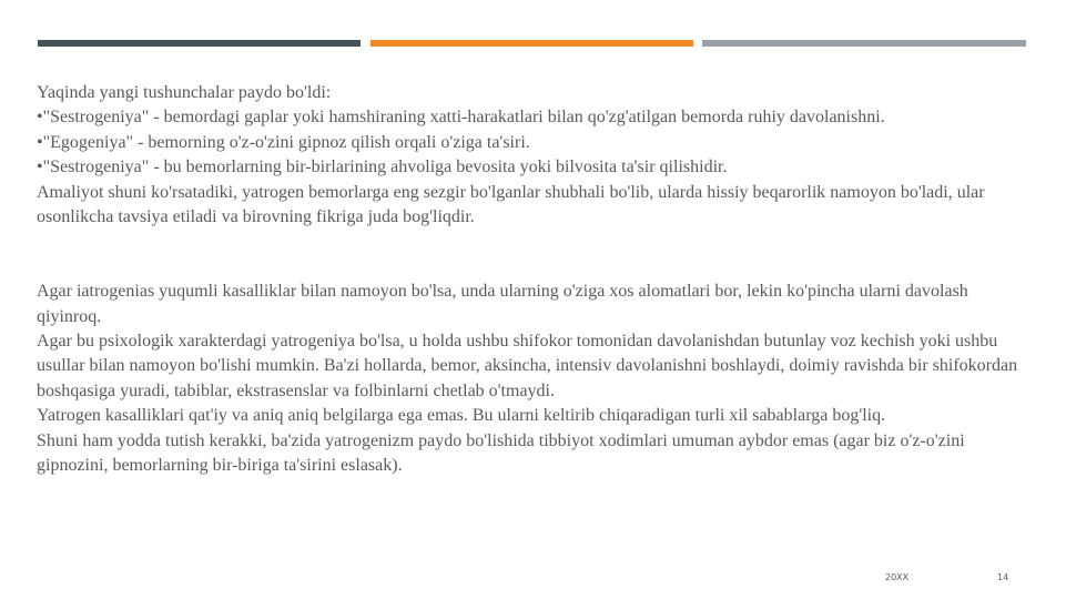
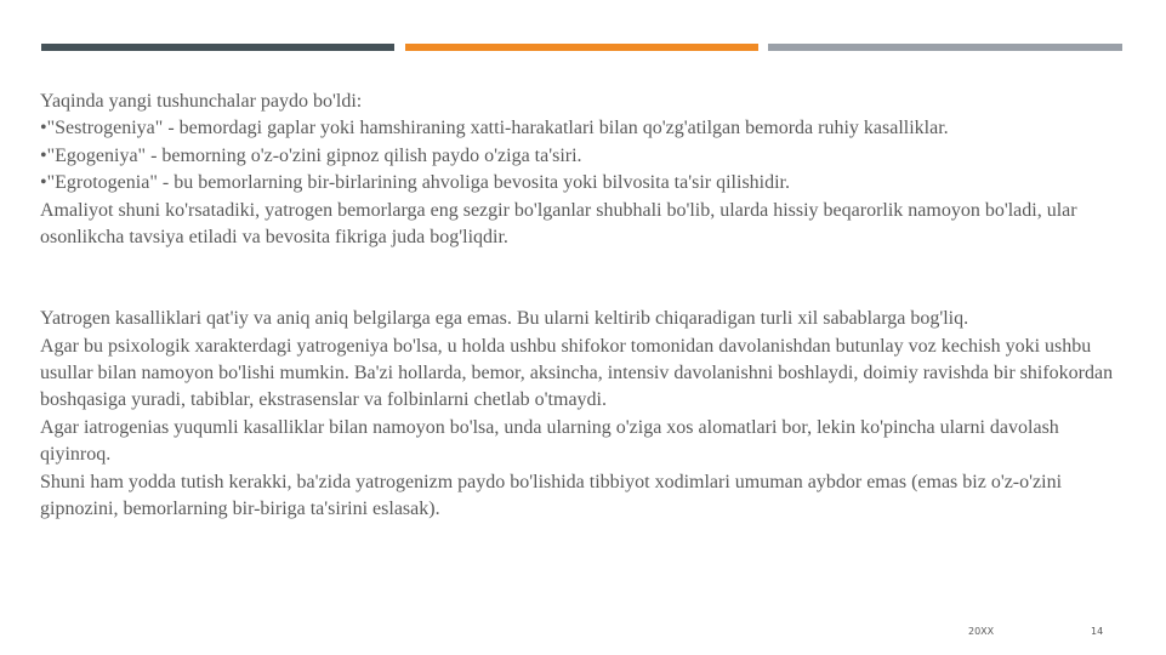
  Yaqinda yangi tushunchalar paydo bo'ldi:
- •"Sestrogeniya" - bemordagi gaplar yoki hamshiraning xatti-harakatlari bilan qo'zg'atilgan bemorda ruhiy davolanishni.
+ •"Sestrogeniya" - bemordagi gaplar yoki hamshiraning xatti-harakatlari bilan qo'zg'atilgan bemorda ruhiy kasalliklar.
- •"Egogeniya" - bemorning o'z-o'zini gipnoz qilish orqali o'ziga ta'siri.
+ •"Egogeniya" - bemorning o'z-o'zini gipnoz qilish paydo o'ziga ta'siri.
- •"Sestrogeniya" - bu bemorlarning bir-birlarining ahvoliga bevosita yoki bilvosita ta'sir qilishidir.
+ •"Egrotogenia" - bu bemorlarning bir-birlarining ahvoliga bevosita yoki bilvosita ta'sir qilishidir.
- Amaliyot shuni ko'rsatadiki, yatrogen bemorlarga eng sezgir bo'lganlar shubhali bo'lib, ularda hissiy beqarorlik namoyon bo'ladi, ular osonlikcha tavsiya etiladi va birovning fikriga juda bog'liqdir.
+ Amaliyot shuni ko'rsatadiki, yatrogen bemorlarga eng sezgir bo'lganlar shubhali bo'lib, ularda hissiy beqarorlik namoyon bo'ladi, ular osonlikcha tavsiya etiladi va bevosita fikriga juda bog'liqdir.
- Agar iatrogenias yuqumli kasalliklar bilan namoyon bo'lsa, unda ularning o'ziga xos alomatlari bor, lekin ko'pincha ularni davolash qiyinroq.
+ Yatrogen kasalliklari qat'iy va aniq aniq belgilarga ega emas. Bu ularni keltirib chiqaradigan turli xil sabablarga bog'liq.
  Agar bu psixologik xarakterdagi yatrogeniya bo'lsa, u holda ushbu shifokor tomonidan davolanishdan butunlay voz kechish yoki ushbu usullar bilan namoyon bo'lishi mumkin. Ba'zi hollarda, bemor, aksincha, intensiv davolanishni boshlaydi, doimiy ravishda bir shifokordan boshqasiga yuradi, tabiblar, ekstrasenslar va folbinlarni chetlab o'tmaydi.
- Yatrogen kasalliklari qat'iy va aniq aniq belgilarga ega emas. Bu ularni keltirib chiqaradigan turli xil sabablarga bog'liq.
+ Agar iatrogenias yuqumli kasalliklar bilan namoyon bo'lsa, unda ularning o'ziga xos alomatlari bor, lekin ko'pincha ularni davolash qiyinroq.
- Shuni ham yodda tutish kerakki, ba'zida yatrogenizm paydo bo'lishida tibbiyot xodimlari umuman aybdor emas (agar biz o'z-o'zini gipnozini, bemorlarning bir-biriga ta'sirini eslasak).
+ Shuni ham yodda tutish kerakki, ba'zida yatrogenizm paydo bo'lishida tibbiyot xodimlari umuman aybdor emas (emas biz o'z-o'zini gipnozini, bemorlarning bir-biriga ta'sirini eslasak).
  20XX
  14
